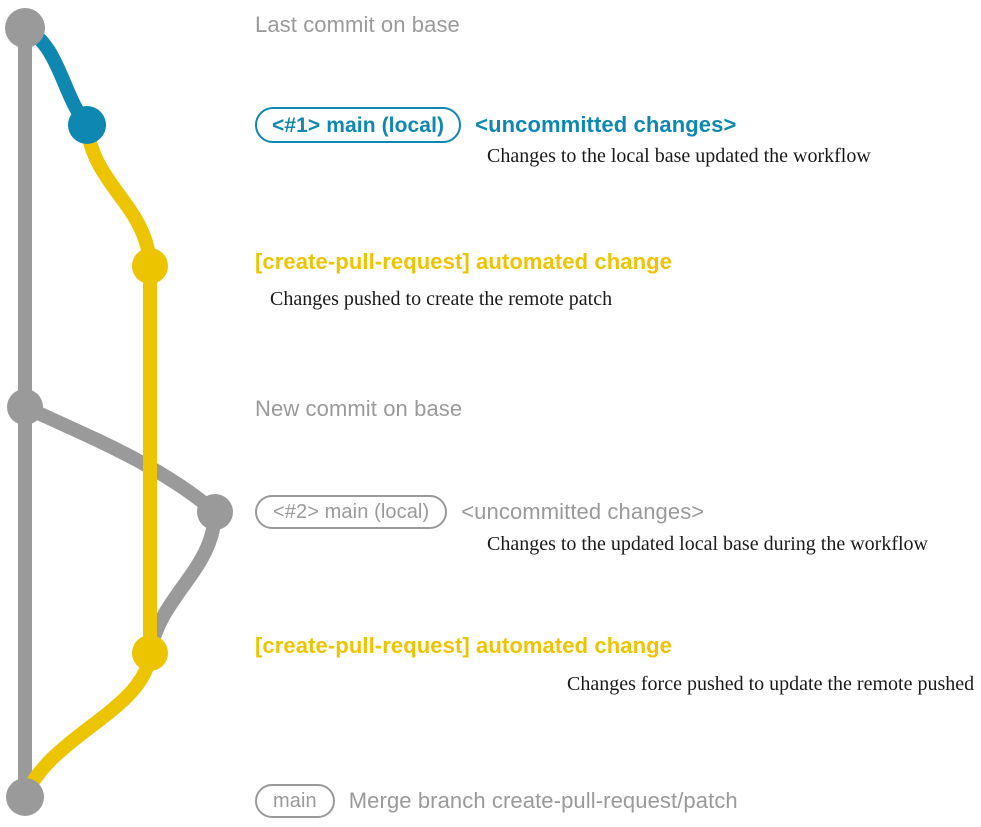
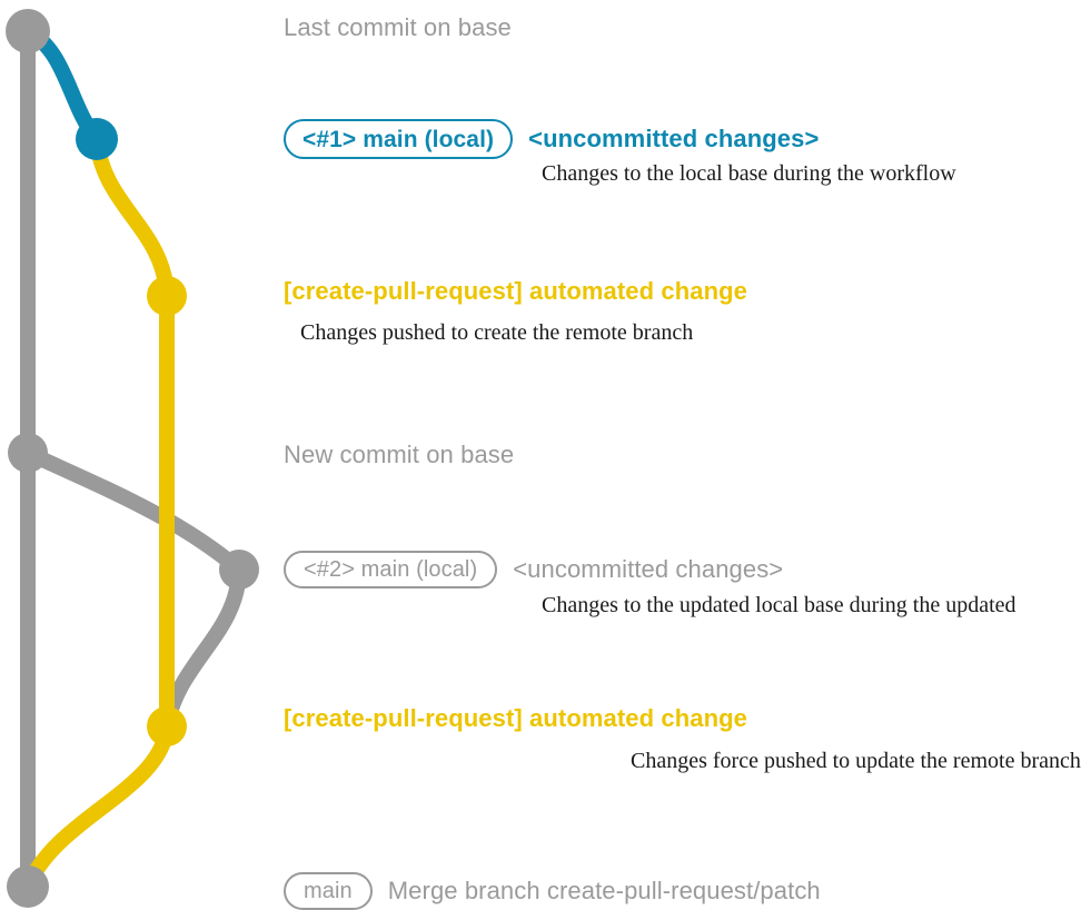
  Last commit on base
  <#1> main (local)
  <uncommitted changes>
- Changes to the local base updated the workflow
+ Changes to the local base during the workflow
  [create-pull-request] automated change
- Changes pushed to create the remote patch
+ Changes pushed to create the remote branch
  New commit on base
  <#2> main (local)
  <uncommitted changes>
- Changes to the updated local base during the workflow
+ Changes to the updated local base during the updated
  [create-pull-request] automated change
- Changes force pushed to update the remote pushed
+ Changes force pushed to update the remote branch
  main
  Merge branch create-pull-request/patch
